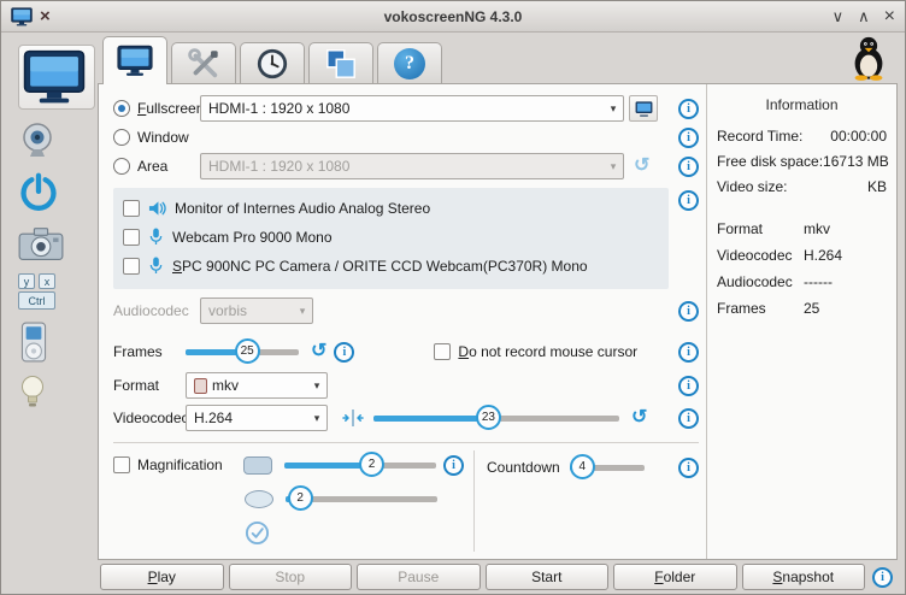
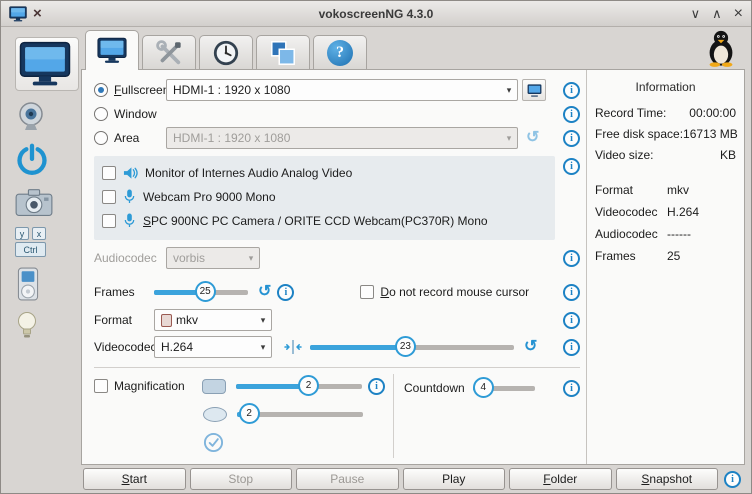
  vokoscreenNG 4.3.0
  y
  x
  Ctrl
  ?
  Fullscree
  HDMI-1 : 1920 x 1080
  Window
  Area
  HDMI-1 : 1920 x 1080
- Monitor of Internes Audio Analog Stereo
+ Monitor of Internes Audio Analog Video
  Webcam Pro 9000 Mono
  SPC 900NC PC Camera / ORITE CCD Webcam(PC370R) Mono
  Audiocodec
  vorbis
  Frames
  25
  Do not record mouse cursor
  Format
  mkv
  Videocode
  H.264
  23
  Magnification
  2
  2
  Countdown
  4
  Information
  Record Time:
  00:00:00
  Free disk space:
  16713 MB
  Video size:
  KB
  Format
  mkv
  Videocodec
  H.264
  Audiocodec
  ------
  Frames
  25
- Play
+ Start
  Stop
  Pause
- Start
+ Play
  Folder
  Snapshot
